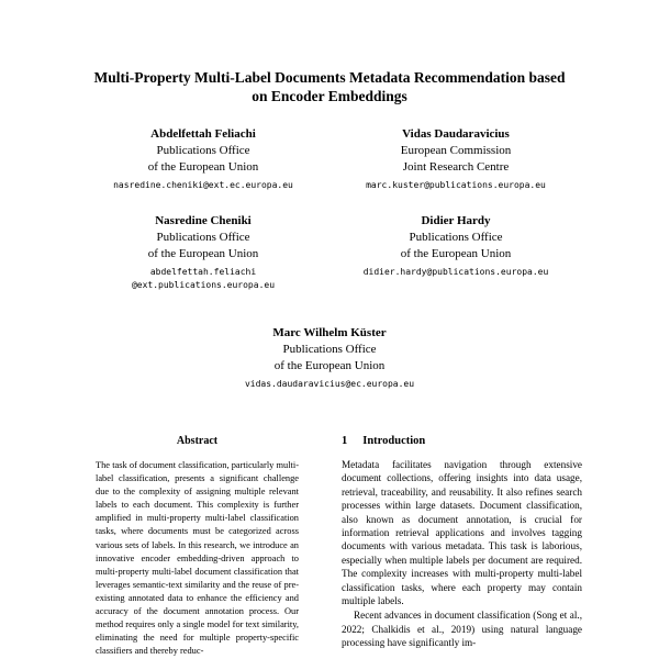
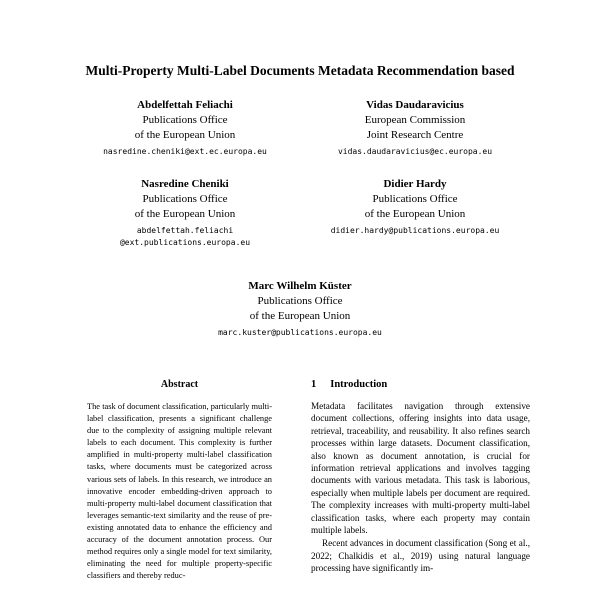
  Multi-Property Multi-Label Documents Metadata Recommendation based
- on Encoder Embeddings
  Abdelfettah Feliachi
  Publications Office
  of the European Union
  nasredine.cheniki@ext.ec.europa.eu
  Vidas Daudaravicius
  European Commission
  Joint Research Centre
- marc.kuster@publications.europa.eu
+ vidas.daudaravicius@ec.europa.eu
  Nasredine Cheniki
  Publications Office
  of the European Union
  abdelfettah.feliachi
  @ext.publications.europa.eu
  Didier Hardy
  Publications Office
  of the European Union
  didier.hardy@publications.europa.eu
  Marc Wilhelm Küster
  Publications Office
  of the European Union
- vidas.daudaravicius@ec.europa.eu
+ marc.kuster@publications.europa.eu
  Abstract
  The task of document classification, particularly multi-label classification, presents a significant challenge due to the complexity of assigning multiple relevant labels to each document. This complexity is further amplified in multi-property multi-label classification tasks, where documents must be categorized across various sets of labels. In this research, we introduce an innovative encoder embedding-driven approach to multi-property multi-label document classification that leverages semantic-text similarity and the reuse of pre-existing annotated data to enhance the efficiency and accuracy of the document annotation process. Our method requires only a single model for text similarity, eliminating the need for multiple property-specific classifiers and thereby reduc-
  1 Introduction
  Metadata facilitates navigation through extensive document collections, offering insights into data usage, retrieval, traceability, and reusability. It also refines search processes within large datasets. Document classification, also known as document annotation, is crucial for information retrieval applications and involves tagging documents with various metadata. This task is laborious, especially when multiple labels per document are required. The complexity increases with multi-property multi-label classification tasks, where each property may contain multiple labels.
  Recent advances in document classification (Song et al., 2022; Chalkidis et al., 2019) using natural language processing have significantly im-
